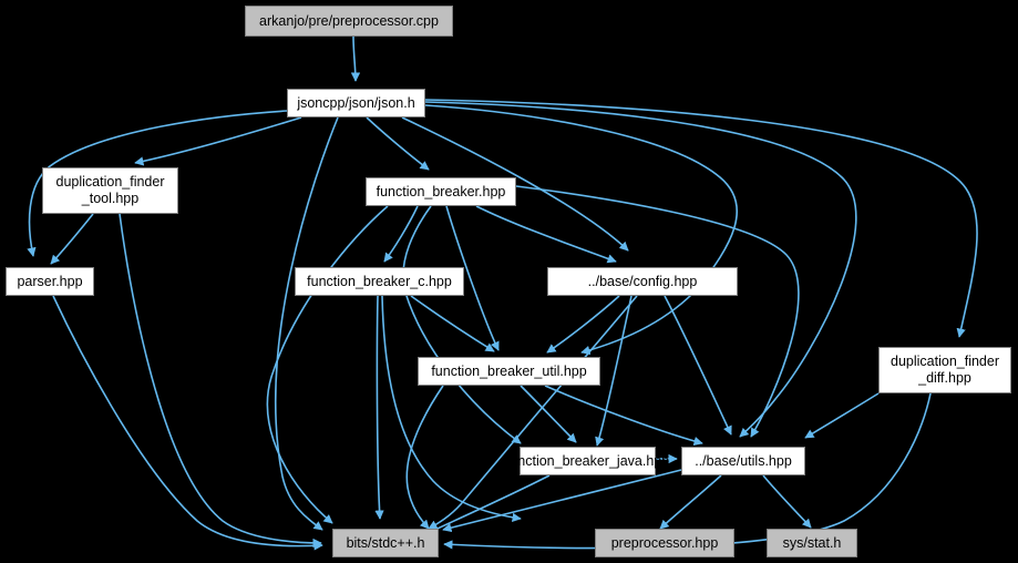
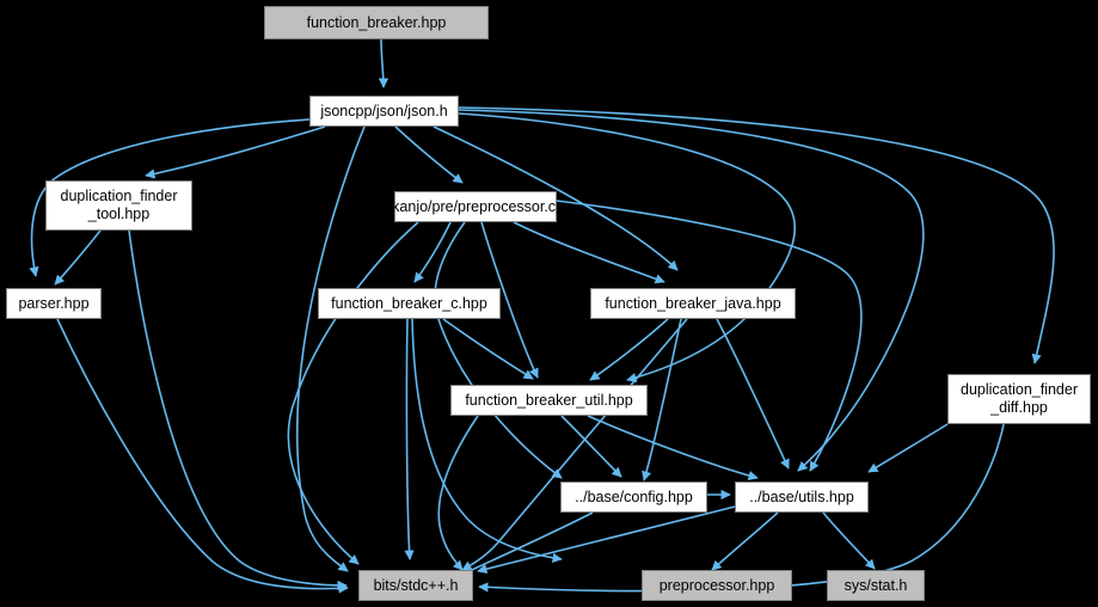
- arkanjo/pre/preprocessor.cpp
+ function_breaker.hpp
  jsoncpp/json/json.h
  duplication_finder
  _tool.hpp
- function_breaker.hpp
+ arkanjo/pre/preprocessor.cpp
  parser.hpp
  function_breaker_c.hpp
- ../base/config.hpp
+ function_breaker_java.hpp
  function_breaker_util.hpp
  duplication_finder
  _diff.hpp
- function_breaker_java.hpp
+ ../base/config.hpp
  ../base/utils.hpp
  bits/stdc++.h
  preprocessor.hpp
  sys/stat.h
